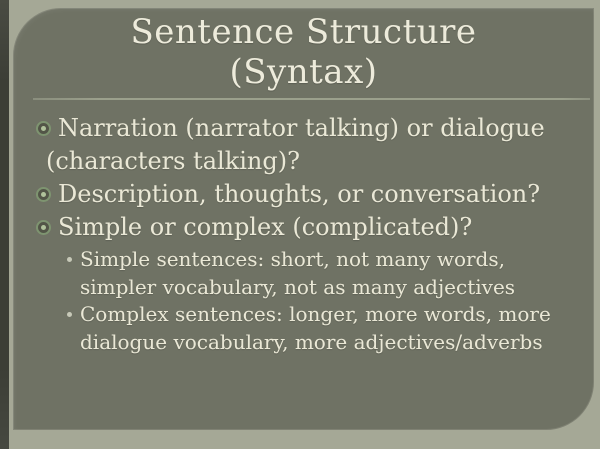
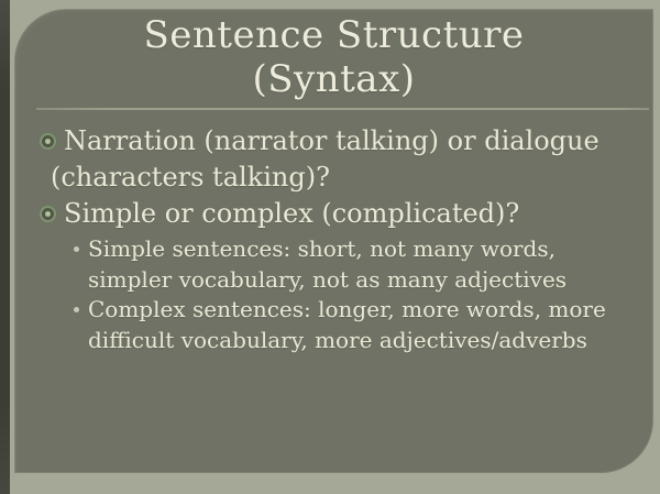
  Sentence Structure
  (Syntax)
  Narration (narrator talking) or dialogue (characters talking)?
- Description, thoughts, or conversation?
  Simple or complex (complicated)?
  Simple sentences: short, not many words, simpler vocabulary, not as many adjectives
- Complex sentences: longer, more words, more dialogue vocabulary, more adjectives/adverbs
+ Complex sentences: longer, more words, more difficult vocabulary, more adjectives/adverbs
